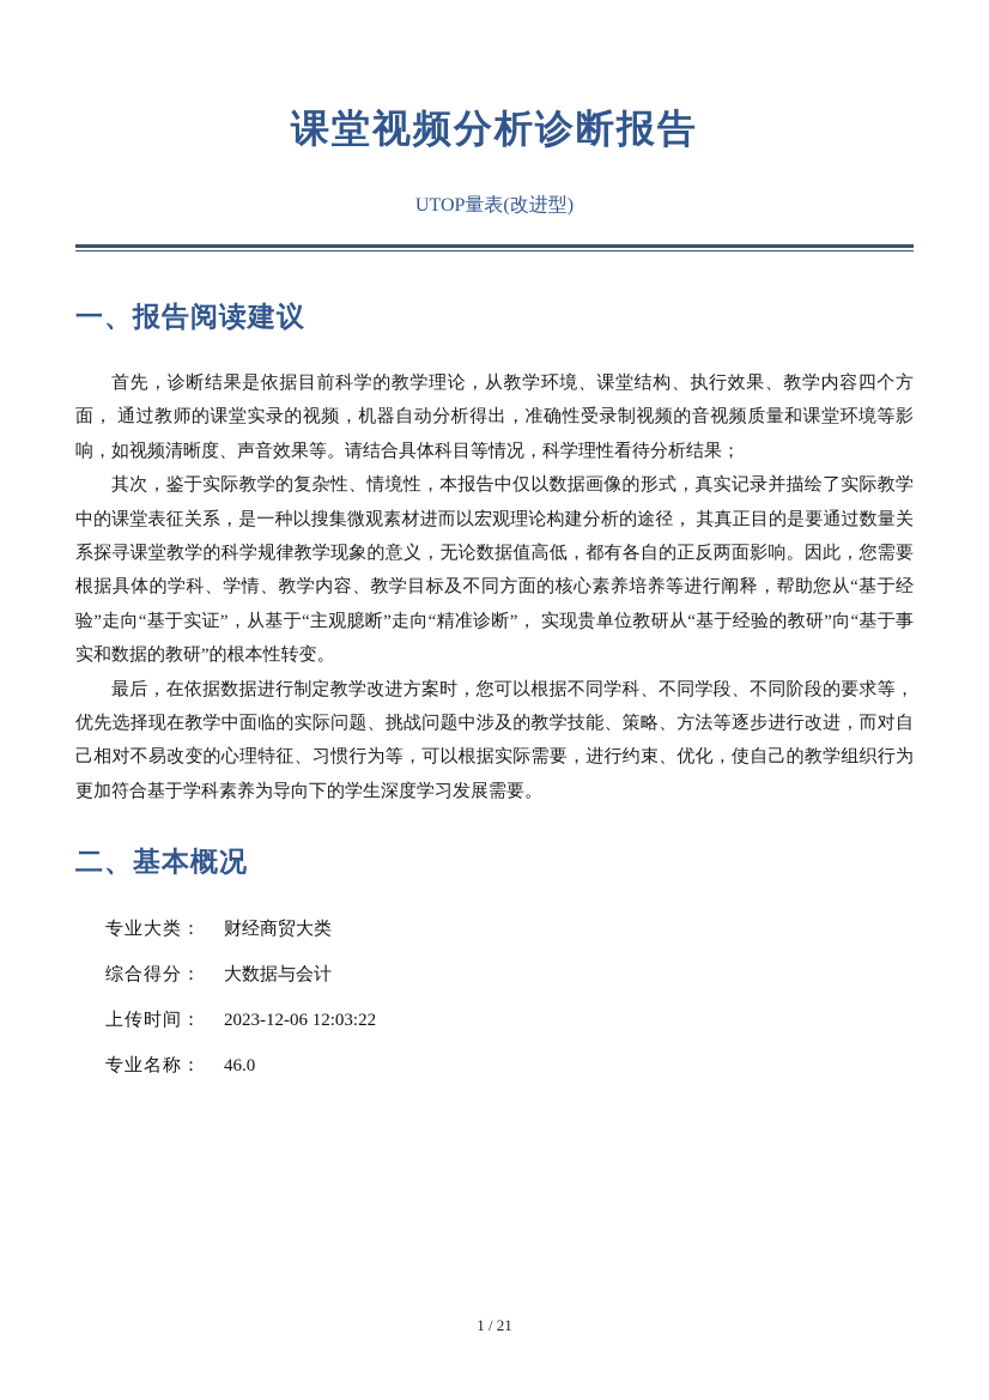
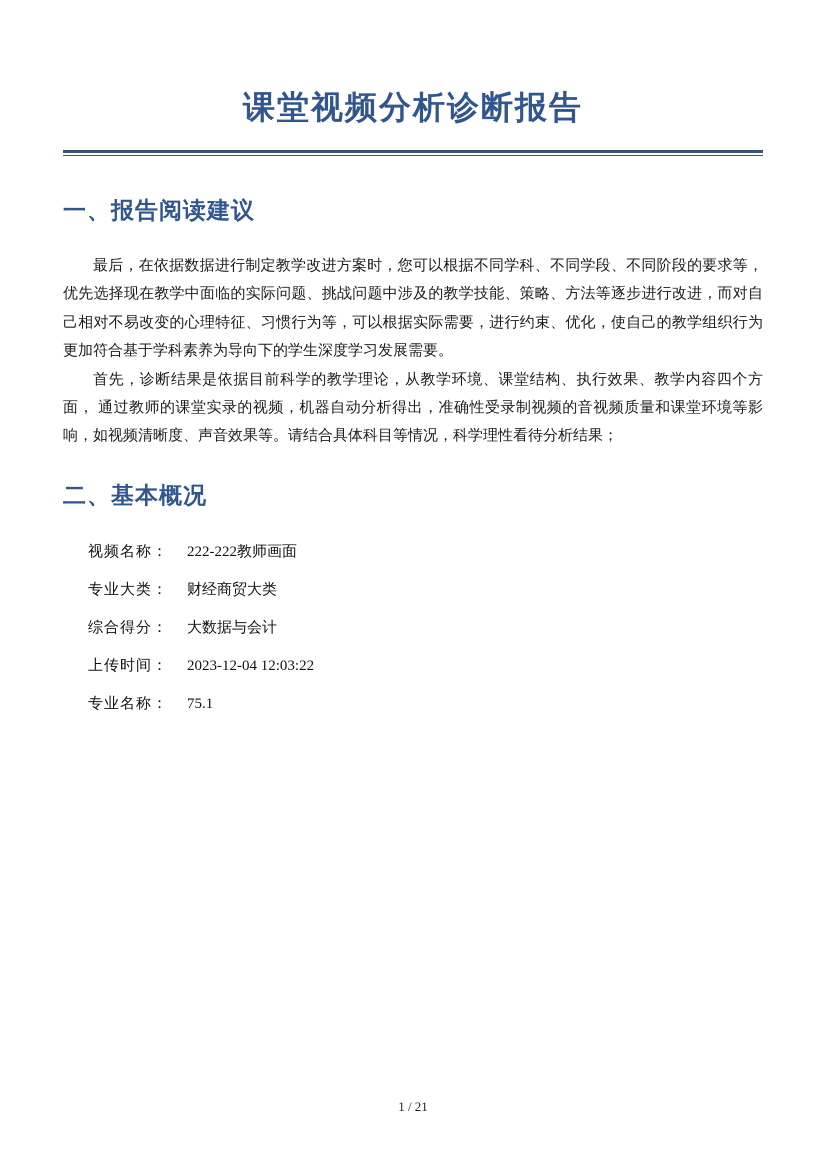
  课堂视频分析诊断报告
- UTOP量表(改进型)
  一、报告阅读建议
- 首先，诊断结果是依据目前科学的教学理论，从教学环境、课堂结构、执行效果、教学内容四个方面， 通过教师的课堂实录的视频，机器自动分析得出，准确性受录制视频的音视频质量和课堂环境等影响，如视频清晰度、声音效果等。请结合具体科目等情况，科学理性看待分析结果；
+ 最后，在依据数据进行制定教学改进方案时，您可以根据不同学科、不同学段、不同阶段的要求等，优先选择现在教学中面临的实际问题、挑战问题中涉及的教学技能、策略、方法等逐步进行改进，而对自己相对不易改变的心理特征、习惯行为等，可以根据实际需要，进行约束、优化，使自己的教学组织行为更加符合基于学科素养为导向下的学生深度学习发展需要。
- 其次，鉴于实际教学的复杂性、情境性，本报告中仅以数据画像的形式，真实记录并描绘了实际教学中的课堂表征关系，是一种以搜集微观素材进而以宏观理论构建分析的途径， 其真正目的是要通过数量关系探寻课堂教学的科学规律教学现象的意义，无论数据值高低，都有各自的正反两面影响。因此，您需要根据具体的学科、学情、教学内容、教学目标及不同方面的核心素养培养等进行阐释，帮助您从“基于经验”走向“基于实证”，从基于“主观臆断”走向“精准诊断”， 实现贵单位教研从“基于经验的教研”向“基于事实和数据的教研”的根本性转变。
- 最后，在依据数据进行制定教学改进方案时，您可以根据不同学科、不同学段、不同阶段的要求等，优先选择现在教学中面临的实际问题、挑战问题中涉及的教学技能、策略、方法等逐步进行改进，而对自己相对不易改变的心理特征、习惯行为等，可以根据实际需要，进行约束、优化，使自己的教学组织行为更加符合基于学科素养为导向下的学生深度学习发展需要。
+ 首先，诊断结果是依据目前科学的教学理论，从教学环境、课堂结构、执行效果、教学内容四个方面， 通过教师的课堂实录的视频，机器自动分析得出，准确性受录制视频的音视频质量和课堂环境等影响，如视频清晰度、声音效果等。请结合具体科目等情况，科学理性看待分析结果；
  二、基本概况
+ 视频名称：
+ 222-222教师画面
  专业大类：
  财经商贸大类
  综合得分：
  大数据与会计
  上传时间：
- 2023-12-06 12:03:22
+ 2023-12-04 12:03:22
  专业名称：
- 46.0
+ 75.1
  1 / 21
